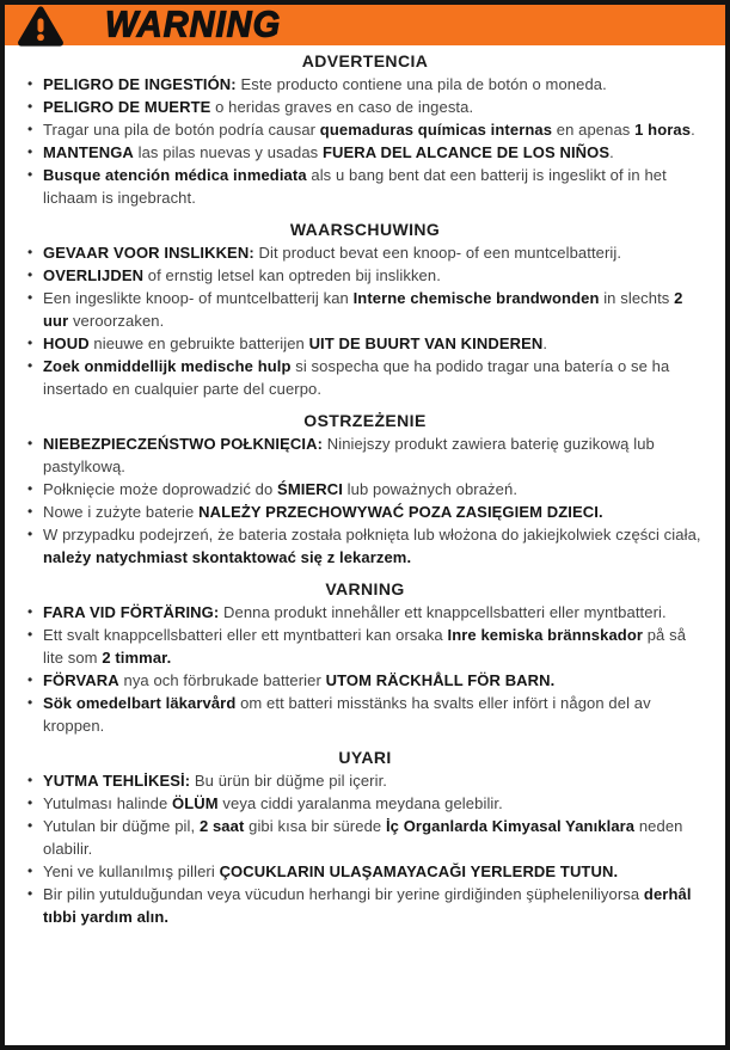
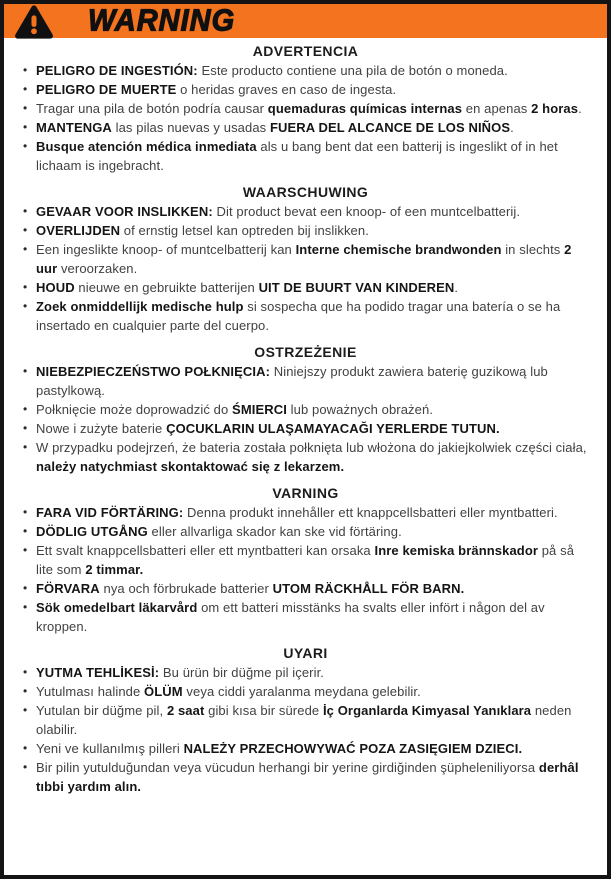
  WARNING
  ADVERTENCIA
  PELIGRO DE INGESTIÓN: Este producto contiene una pila de botón o moneda.
  PELIGRO DE MUERTE o heridas graves en caso de ingesta.
- Tragar una pila de botón podría causar quemaduras químicas internas en apenas 1 horas.
+ Tragar una pila de botón podría causar quemaduras químicas internas en apenas 2 horas.
  MANTENGA las pilas nuevas y usadas FUERA DEL ALCANCE DE LOS NIÑOS.
  Busque atención médica inmediata als u bang bent dat een batterij is ingeslikt of in het lichaam is ingebracht.
  WAARSCHUWING
  GEVAAR VOOR INSLIKKEN: Dit product bevat een knoop- of een muntcelbatterij.
  OVERLIJDEN of ernstig letsel kan optreden bij inslikken.
  Een ingeslikte knoop- of muntcelbatterij kan Interne chemische brandwonden in slechts 2 uur veroorzaken.
  HOUD nieuwe en gebruikte batterijen UIT DE BUURT VAN KINDEREN.
  Zoek onmiddellijk medische hulp si sospecha que ha podido tragar una batería o se ha insertado en cualquier parte del cuerpo.
  OSTRZEŻENIE
  NIEBEZPIECZEŃSTWO POŁKNIĘCIA: Niniejszy produkt zawiera baterię guzikową lub pastylkową.
  Połknięcie może doprowadzić do ŚMIERCI lub poważnych obrażeń.
- Nowe i zużyte baterie NALEŻY PRZECHOWYWAĆ POZA ZASIĘGIEM DZIECI.
+ Nowe i zużyte baterie ÇOCUKLARIN ULAŞAMAYACAĞI YERLERDE TUTUN.
  W przypadku podejrzeń, że bateria została połknięta lub włożona do jakiejkolwiek części ciała, należy natychmiast skontaktować się z lekarzem.
  VARNING
  FARA VID FÖRTÄRING: Denna produkt innehåller ett knappcellsbatteri eller myntbatteri.
+ DÖDLIG UTGÅNG eller allvarliga skador kan ske vid förtäring.
  Ett svalt knappcellsbatteri eller ett myntbatteri kan orsaka Inre kemiska brännskador på så lite som 2 timmar.
  FÖRVARA nya och förbrukade batterier UTOM RÄCKHÅLL FÖR BARN.
  Sök omedelbart läkarvård om ett batteri misstänks ha svalts eller infört i någon del av kroppen.
  UYARI
  YUTMA TEHLİKESİ: Bu ürün bir düğme pil içerir.
  Yutulması halinde ÖLÜM veya ciddi yaralanma meydana gelebilir.
  Yutulan bir düğme pil, 2 saat gibi kısa bir sürede İç Organlarda Kimyasal Yanıklara neden olabilir.
- Yeni ve kullanılmış pilleri ÇOCUKLARIN ULAŞAMAYACAĞI YERLERDE TUTUN.
+ Yeni ve kullanılmış pilleri NALEŻY PRZECHOWYWAĆ POZA ZASIĘGIEM DZIECI.
  Bir pilin yutulduğundan veya vücudun herhangi bir yerine girdiğinden şüpheleniliyorsa derhâl tıbbi yardım alın.
